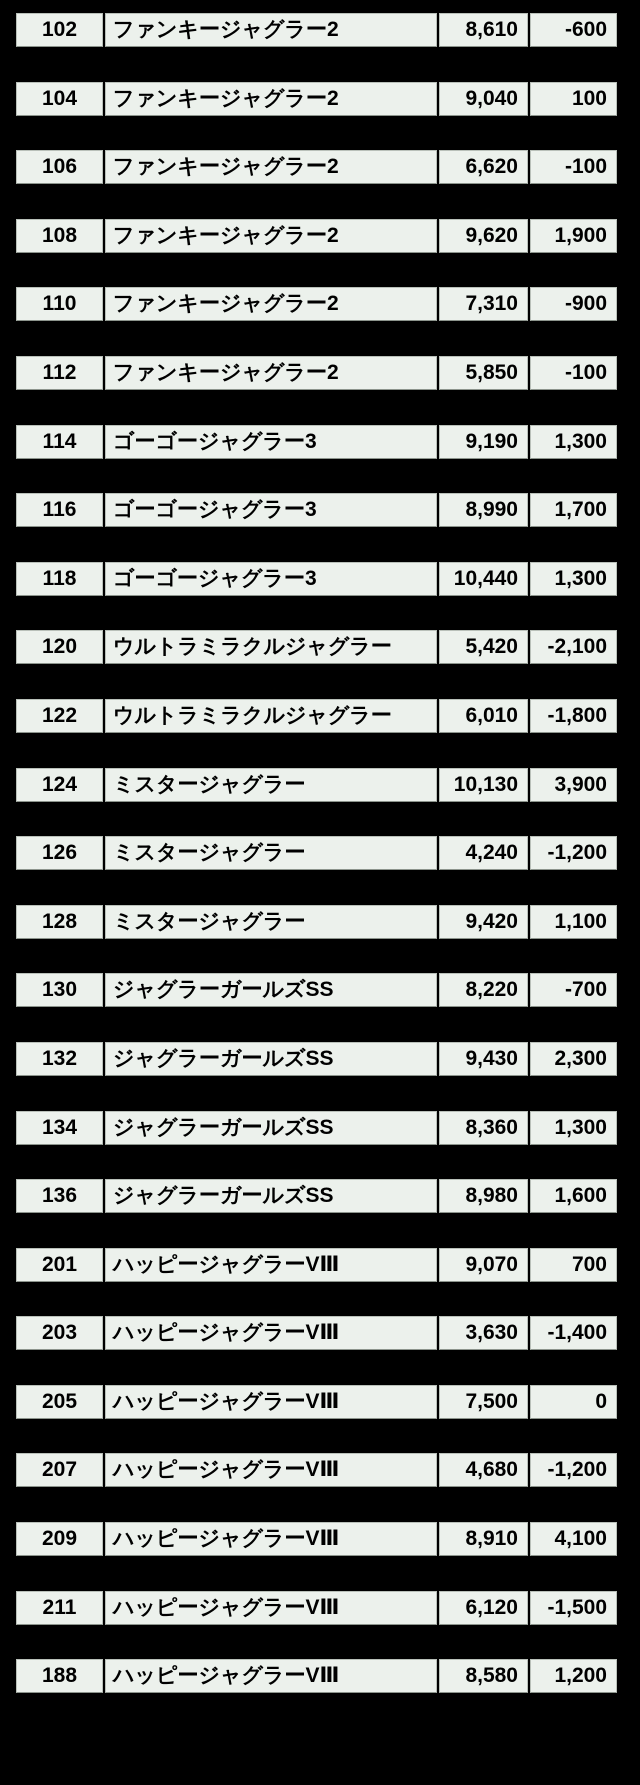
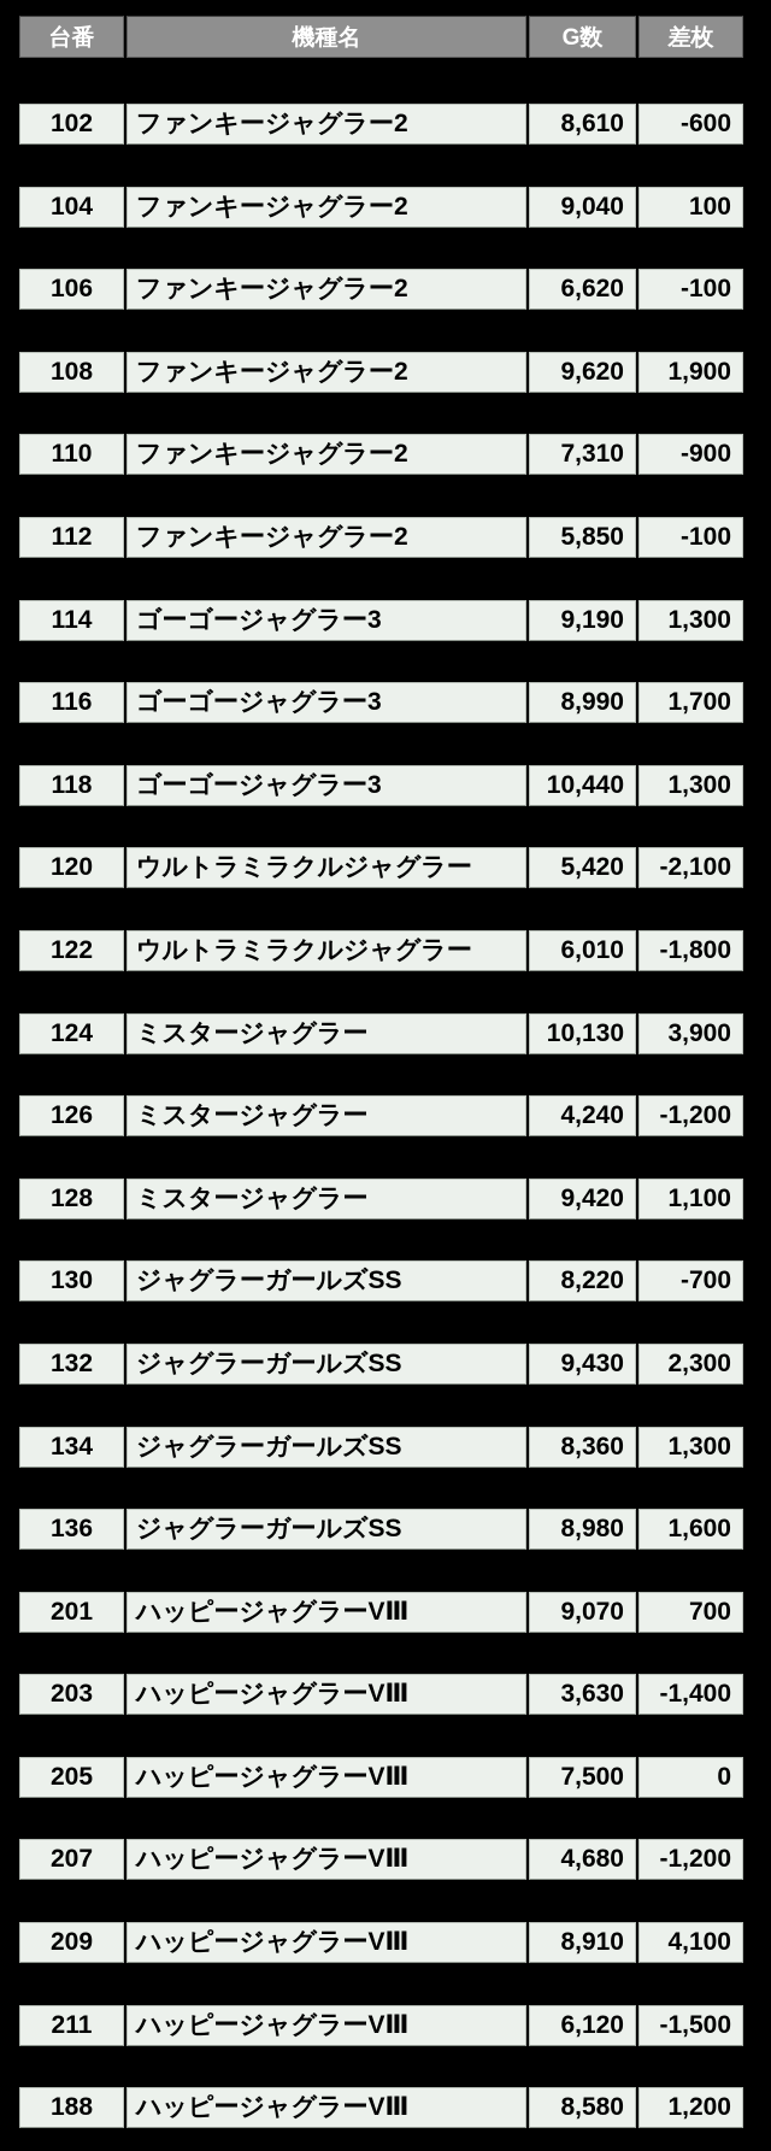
+ 台番
+ 機種名
+ G数
+ 差枚
  102
  ファンキージャグラー2
  8,610
  -600
  104
  ファンキージャグラー2
  9,040
  100
  106
  ファンキージャグラー2
  6,620
  -100
  108
  ファンキージャグラー2
  9,620
  1,900
  110
  ファンキージャグラー2
  7,310
  -900
  112
  ファンキージャグラー2
  5,850
  -100
  114
  ゴーゴージャグラー3
  9,190
  1,300
  116
  ゴーゴージャグラー3
  8,990
  1,700
  118
  ゴーゴージャグラー3
  10,440
  1,300
  120
  ウルトラミラクルジャグラー
  5,420
  -2,100
  122
  ウルトラミラクルジャグラー
  6,010
  -1,800
  124
  ミスタージャグラー
  10,130
  3,900
  126
  ミスタージャグラー
  4,240
  -1,200
  128
  ミスタージャグラー
  9,420
  1,100
  130
  ジャグラーガールズSS
  8,220
  -700
  132
  ジャグラーガールズSS
  9,430
  2,300
  134
  ジャグラーガールズSS
  8,360
  1,300
  136
  ジャグラーガールズSS
  8,980
  1,600
  201
  ハッピージャグラーVⅢ
  9,070
  700
  203
  ハッピージャグラーVⅢ
  3,630
  -1,400
  205
  ハッピージャグラーVⅢ
  7,500
  0
  207
  ハッピージャグラーVⅢ
  4,680
  -1,200
  209
  ハッピージャグラーVⅢ
  8,910
  4,100
  211
  ハッピージャグラーVⅢ
  6,120
  -1,500
  188
  ハッピージャグラーVⅢ
  8,580
  1,200
